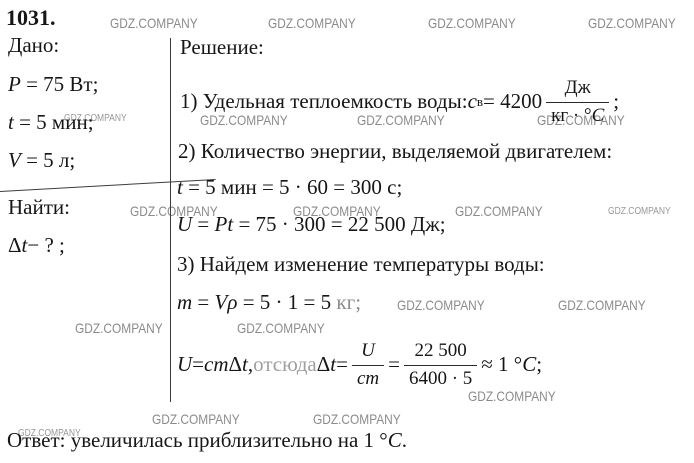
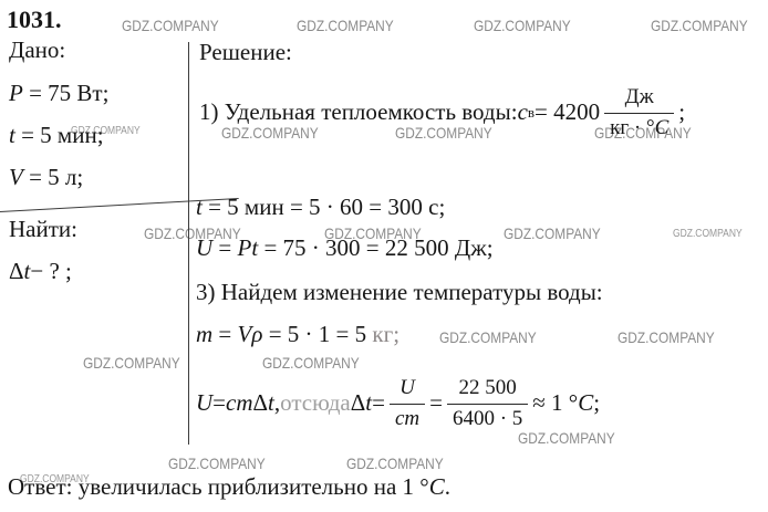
  GDZ.COMPANY
  GDZ.COMPANY
  GDZ.COMPANY
  GDZ.COMPANY
  GDZ.COMPANY
  GDZ.COMPANY
  GDZ.COMPANY
  GDZ.COMPANY
  GDZ.COMPANY
  GDZ.COMPANY
  GDZ.COMPANY
  GDZ.COMPANY
  GDZ.COMPANY
  GDZ.COMPANY
  GDZ.COMPANY
  GDZ.COMPANY
  GDZ.COMPANY
  GDZ.COMPANY
  GDZ.COMPANY
  GDZ.COMPANY
  1031.
  Дано:
  P = 75 Вт;
  t = 5 мин;
  V = 5 л;
  Найти:
  Δt− ? ;
  Решение:
  1) Удельная теплоемкость воды:
  c
  в
  = 4200
  Дж
  кг · °C
  ;
- 2) Количество энергии, выделяемой двигателем:
  t = 5 мин = 5 · 60 = 300 с;
  U = Pt = 75 · 300 = 22 500 Дж;
  3) Найдем изменение температуры воды:
  m = Vρ = 5 · 1 = 5 кг;
  U
  =
  cm
  Δ
  t
  ,
  отсюда
  Δ
  t
  =
  U
  cm
  =
  22 500
  6400 · 5
  ≈ 1 °
  C
  ;
  Ответ: увеличилась приблизительно на 1 °C.
